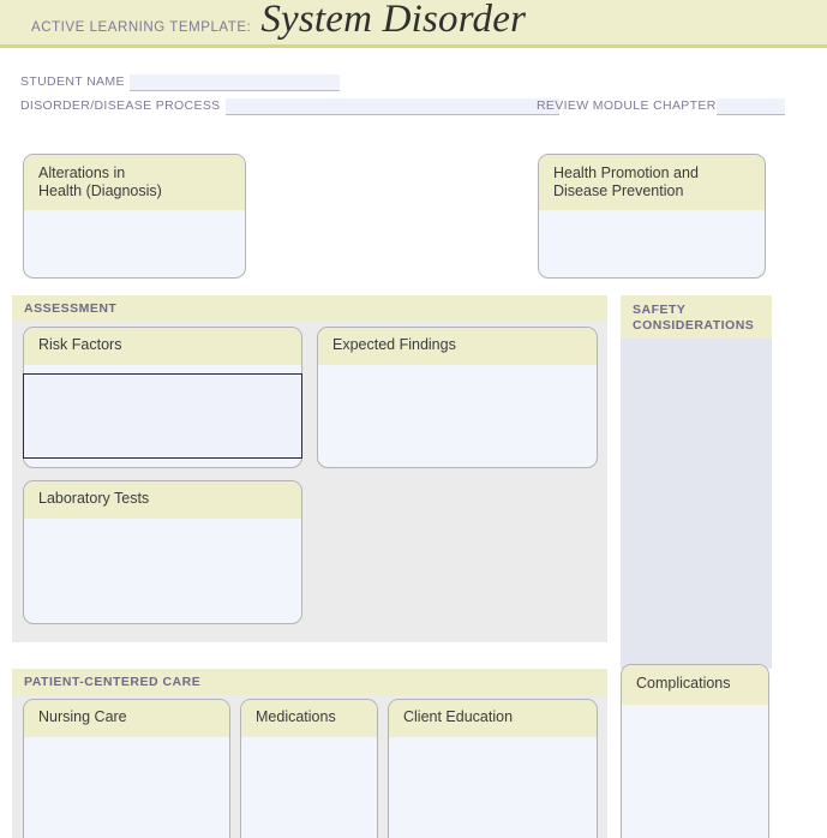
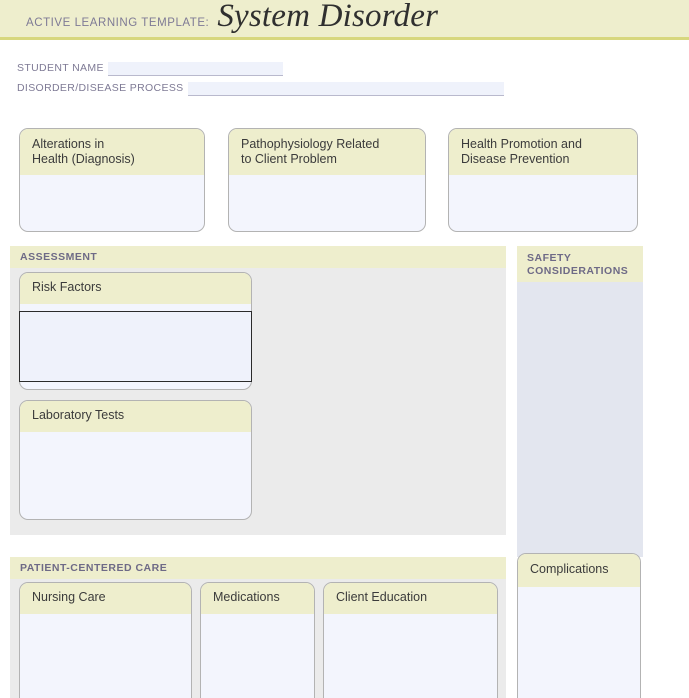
  ACTIVE LEARNING TEMPLATE:
  System Disorder
  STUDENT NAME
  DISORDER/DISEASE PROCESS
- REVIEW MODULE CHAPTER
  Alterations in
  Health (Diagnosis)
+ Pathophysiology Related
+ to Client Problem
  Health Promotion and
  Disease Prevention
  ASSESSMENT
  Risk Factors
- Expected Findings
  Laboratory Tests
  SAFETY
  CONSIDERATIONS
  Complications
  PATIENT-CENTERED CARE
  Nursing Care
  Medications
  Client Education
